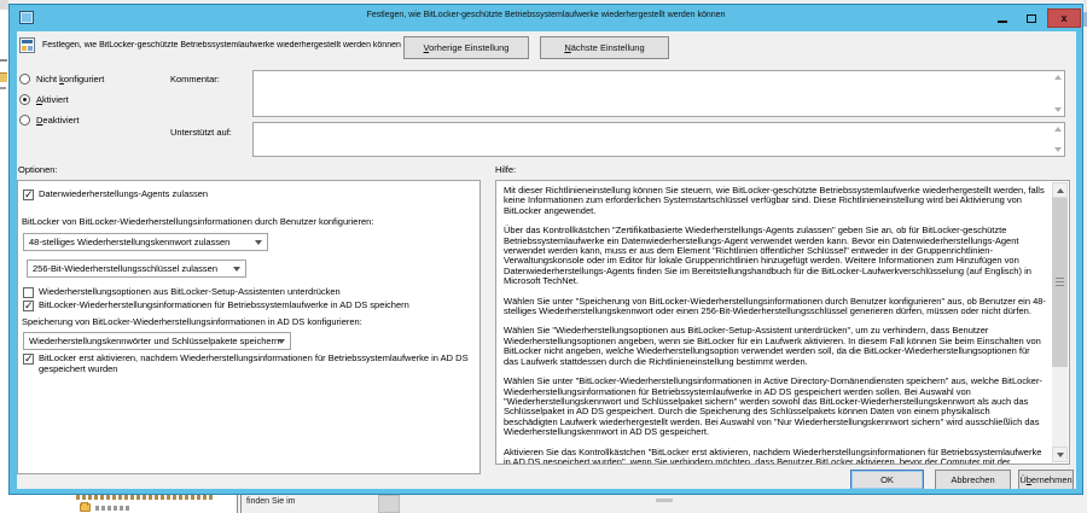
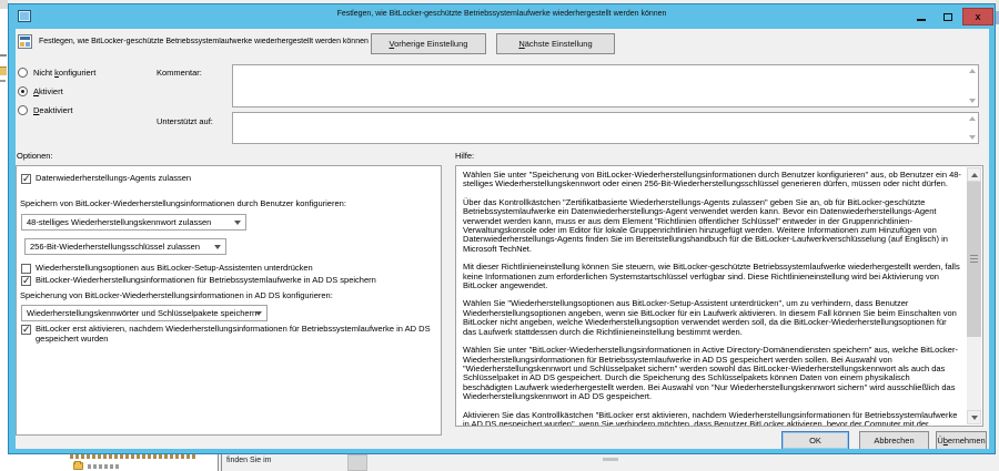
  x
  Vorherige Einstellung
  Nächste Einstellung
  Nicht konfiguriert
  Aktiviert
  Deaktiviert
  Kommentar:
  Unterstützt auf:
  Optionen:
  Hilfe:
  Datenwiederherstellungs-Agents zulassen
- BitLocker von BitLocker-Wiederherstellungsinformationen durch Benutzer konfigurieren:
+ Speichern von BitLocker-Wiederherstellungsinformationen durch Benutzer konfigurieren:
  48-stelliges Wiederherstellungskennwort zulassen
  256-Bit-Wiederherstellungsschlüssel zulassen
  Wiederherstellungsoptionen aus BitLocker-Setup-Assistenten unterdrücken
  BitLocker-Wiederherstellungsinformationen für Betriebssystemlaufwerke in AD DS speichern
  Speicherung von BitLocker-Wiederherstellungsinformationen in AD DS konfigurieren:
  Wiederherstellungskennwörter und Schlüsselpakete speichern
  BitLocker erst aktivieren, nachdem Wiederherstellungsinformationen für Betriebssystemlaufwerke in AD DS gespeichert wurden
- Mit dieser Richtlinieneinstellung können Sie steuern, wie BitLocker-geschützte Betriebssystemlaufwerke wiederhergestellt werden, falls keine Informationen zum erforderlichen Systemstartschlüssel verfügbar sind. Diese Richtlinieneinstellung wird bei Aktivierung von BitLocker angewendet.
+ Wählen Sie unter "Speicherung von BitLocker-Wiederherstellungsinformationen durch Benutzer konfigurieren" aus, ob Benutzer ein 48-stelliges Wiederherstellungskennwort oder einen 256-Bit-Wiederherstellungsschlüssel generieren dürfen, müssen oder nicht dürfen.
  Über das Kontrollkästchen "Zertifikatbasierte Wiederherstellungs-Agents zulassen" geben Sie an, ob für BitLocker-geschützte Betriebssystemlaufwerke ein Datenwiederherstellungs-Agent verwendet werden kann. Bevor ein Datenwiederherstellungs-Agent verwendet werden kann, muss er aus dem Element "Richtlinien öffentlicher Schlüssel" entweder in der Gruppenrichtlinien-Verwaltungskonsole oder im Editor für lokale Gruppenrichtlinien hinzugefügt werden. Weitere Informationen zum Hinzufügen von Datenwiederherstellungs-Agents finden Sie im Bereitstellungshandbuch für die BitLocker-Laufwerkverschlüsselung (auf Englisch) in Microsoft TechNet.
- Wählen Sie unter "Speicherung von BitLocker-Wiederherstellungsinformationen durch Benutzer konfigurieren" aus, ob Benutzer ein 48-stelliges Wiederherstellungskennwort oder einen 256-Bit-Wiederherstellungsschlüssel generieren dürfen, müssen oder nicht dürfen.
+ Mit dieser Richtlinieneinstellung können Sie steuern, wie BitLocker-geschützte Betriebssystemlaufwerke wiederhergestellt werden, falls keine Informationen zum erforderlichen Systemstartschlüssel verfügbar sind. Diese Richtlinieneinstellung wird bei Aktivierung von BitLocker angewendet.
  Wählen Sie "Wiederherstellungsoptionen aus BitLocker-Setup-Assistent unterdrücken", um zu verhindern, dass Benutzer Wiederherstellungsoptionen angeben, wenn sie BitLocker für ein Laufwerk aktivieren. In diesem Fall können Sie beim Einschalten von BitLocker nicht angeben, welche Wiederherstellungsoption verwendet werden soll, da die BitLocker-Wiederherstellungsoptionen für das Laufwerk stattdessen durch die Richtlinieneinstellung bestimmt werden.
  Wählen Sie unter "BitLocker-Wiederherstellungsinformationen in Active Directory-Domänendiensten speichern" aus, welche BitLocker-Wiederherstellungsinformationen für Betriebssystemlaufwerke in AD DS gespeichert werden sollen. Bei Auswahl von "Wiederherstellungskennwort und Schlüsselpaket sichern" werden sowohl das BitLocker-Wiederherstellungskennwort als auch das Schlüsselpaket in AD DS gespeichert. Durch die Speicherung des Schlüsselpakets können Daten von einem physikalisch beschädigten Laufwerk wiederhergestellt werden. Bei Auswahl von "Nur Wiederherstellungskennwort sichern" wird ausschließlich das Wiederherstellungskennwort in AD DS gespeichert.
  Aktivieren Sie das Kontrollkästchen "BitLocker erst aktivieren, nachdem Wiederherstellungsinformationen für Betriebssystemlaufwerke in AD DS gespeichert wurden", wenn Sie verhindern möchten, dass Benutzer BitLocker aktivieren, bevor der Computer mit der
  OK
  Abbrechen
  Übernehmen
